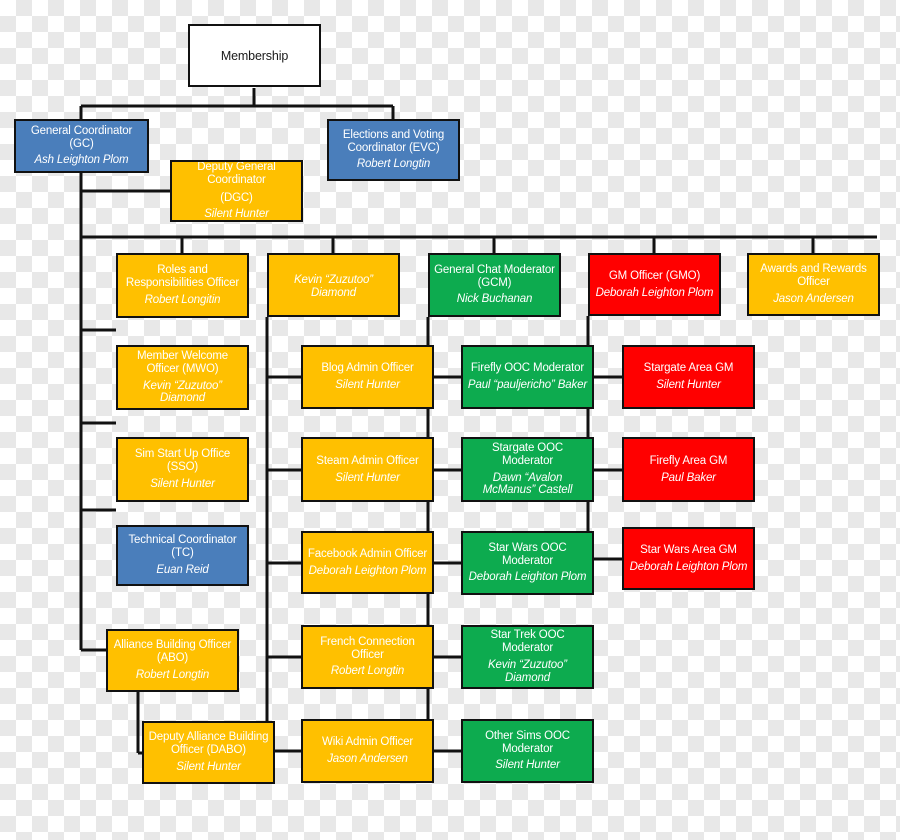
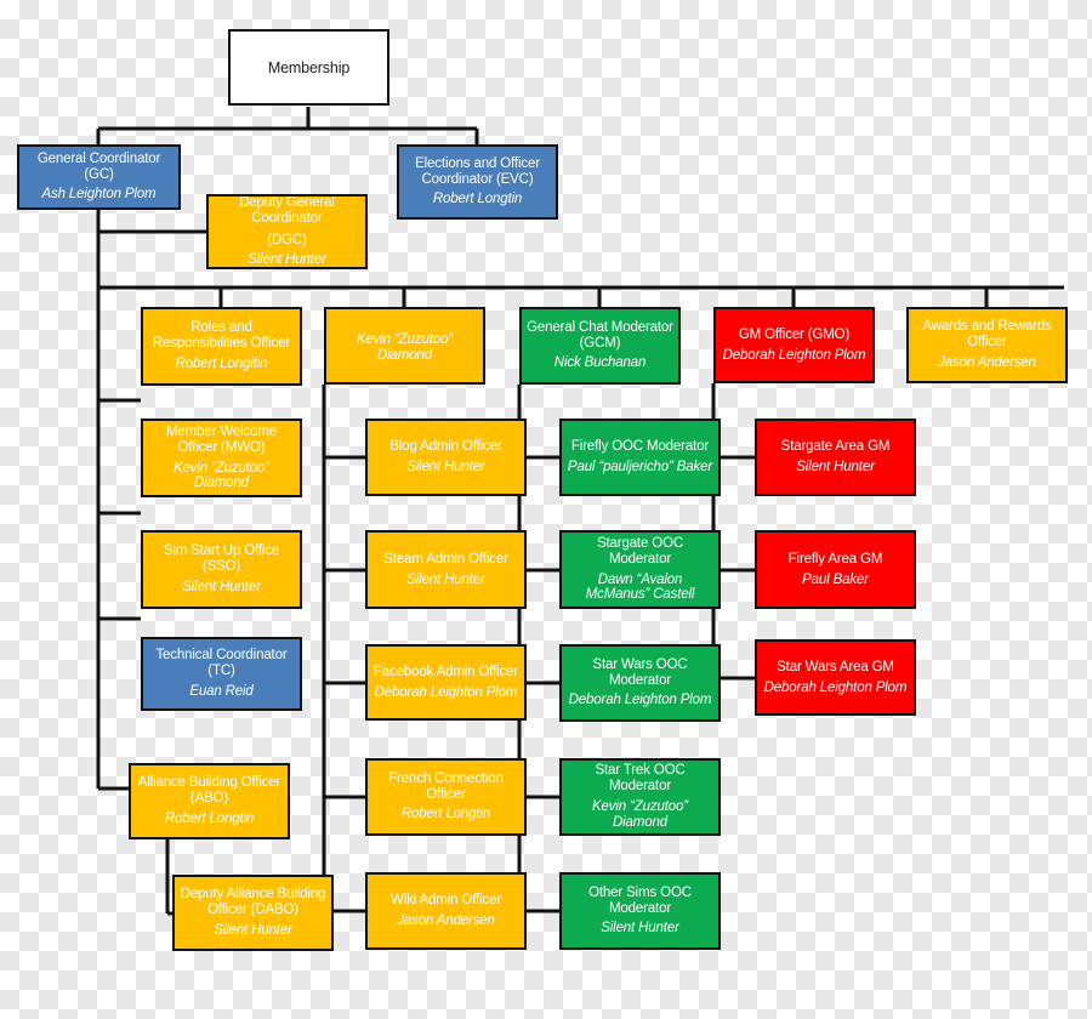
  Membership
  General Coordinator (GC)
  Ash Leighton Plom
- Elections and Voting Coordinator (EVC)
+ Elections and Officer Coordinator (EVC)
  Robert Longtin
  Deputy General Coordinator
  (DGC)
  Silent Hunter
  Roles and Responsibilities Officer
  Robert Longitin
  Member Welcome Officer (MWO)
  Kevin “Zuzutoo” Diamond
  Sim Start Up Office (SSO)
  Silent Hunter
  Technical Coordinator (TC)
  Euan Reid
  Alliance Building Officer (ABO)
  Robert Longtin
  Deputy Alliance Building Officer (DABO)
  Silent Hunter
  Kevin “Zuzutoo” Diamond
  Blog Admin Officer
  Silent Hunter
  Steam Admin Officer
  Silent Hunter
  Facebook Admin Officer
  Deborah Leighton Plom
  French Connection Officer
  Robert Longtin
  Wiki Admin Officer
  Jason Andersen
  General Chat Moderator (GCM)
  Nick Buchanan
  Firefly OOC Moderator
  Paul “pauljericho” Baker
  Stargate OOC Moderator
  Dawn “Avalon McManus” Castell
  Star Wars OOC Moderator
  Deborah Leighton Plom
  Star Trek OOC Moderator
  Kevin “Zuzutoo” Diamond
  Other Sims OOC Moderator
  Silent Hunter
  GM Officer (GMO)
  Deborah Leighton Plom
  Stargate Area GM
  Silent Hunter
  Firefly Area GM
  Paul Baker
  Star Wars Area GM
  Deborah Leighton Plom
  Awards and Rewards Officer
  Jason Andersen
